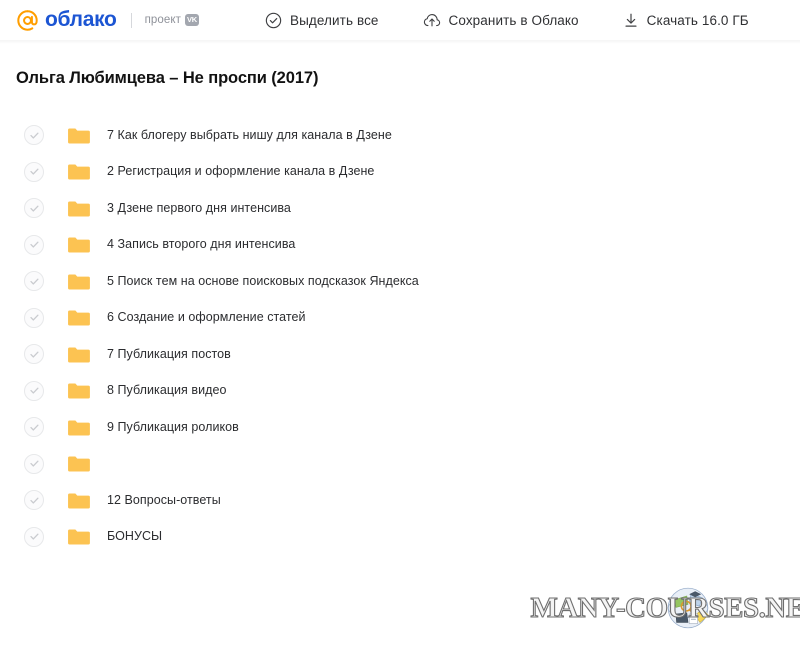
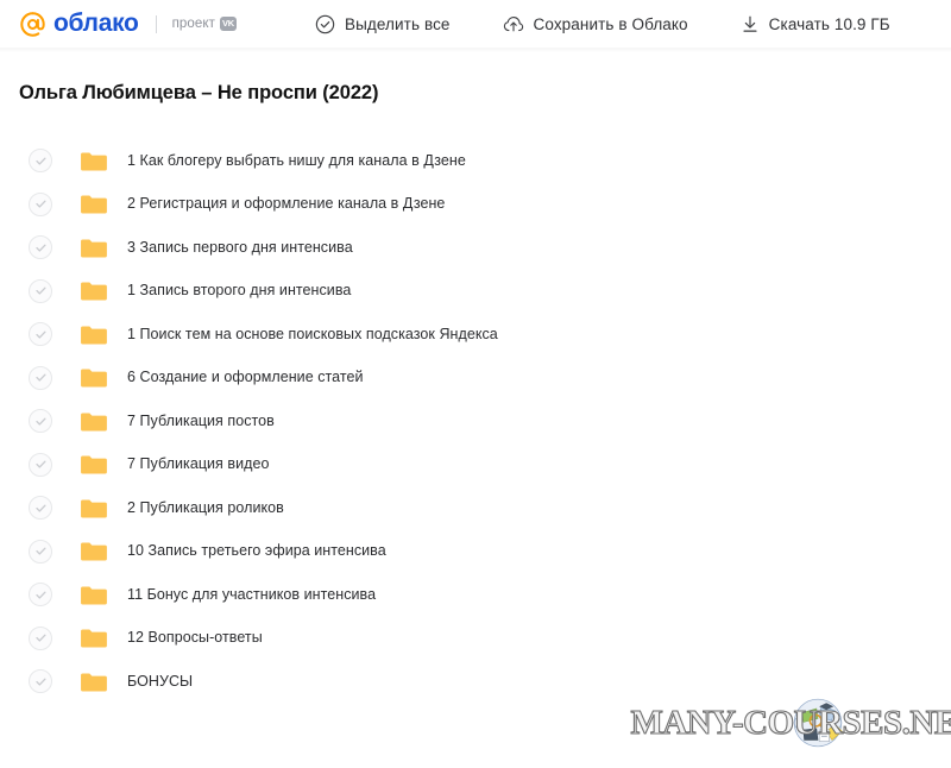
  облако
  проект
  VK
  Выделить все
  Сохранить в Облако
- Скачать 16.0 ГБ
+ Скачать 10.9 ГБ
- Ольга Любимцева – Не проспи (2017)
+ Ольга Любимцева – Не проспи (2022)
- 7 Как блогеру выбрать нишу для канала в Дзене
+ 1 Как блогеру выбрать нишу для канала в Дзене
  2 Регистрация и оформление канала в Дзене
- 3 Дзене первого дня интенсива
+ 3 Запись первого дня интенсива
- 4 Запись второго дня интенсива
+ 1 Запись второго дня интенсива
- 5 Поиск тем на основе поисковых подсказок Яндекса
+ 1 Поиск тем на основе поисковых подсказок Яндекса
  6 Создание и оформление статей
  7 Публикация постов
- 8 Публикация видео
+ 7 Публикация видео
- 9 Публикация роликов
+ 2 Публикация роликов
+ 10 Запись третьего эфира интенсива
+ 11 Бонус для участников интенсива
  12 Вопросы-ответы
  БОНУСЫ
  MANY-COURSES.NE
